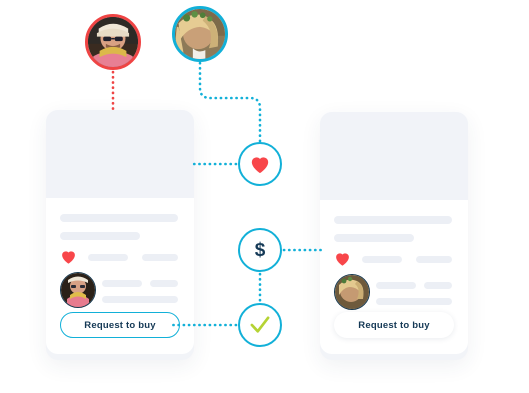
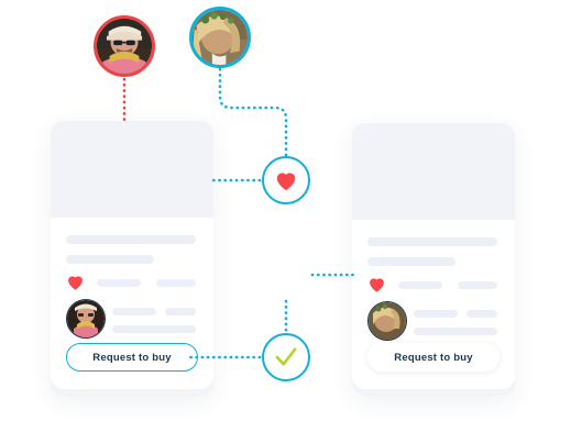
  Request to buy
  Request to buy
- $
